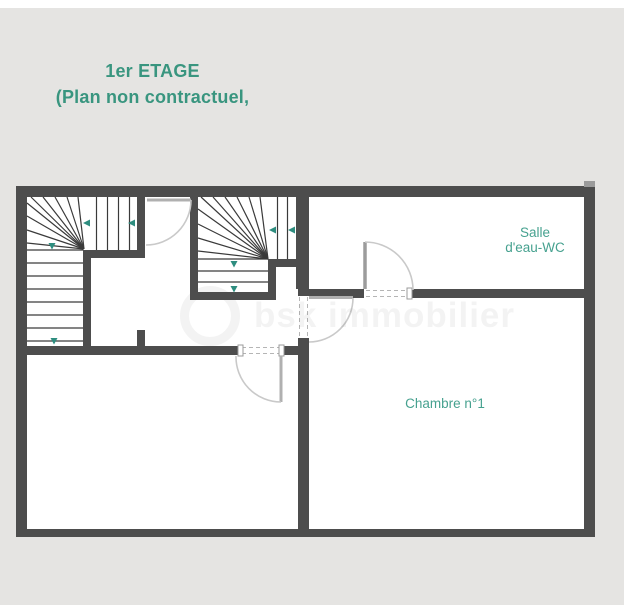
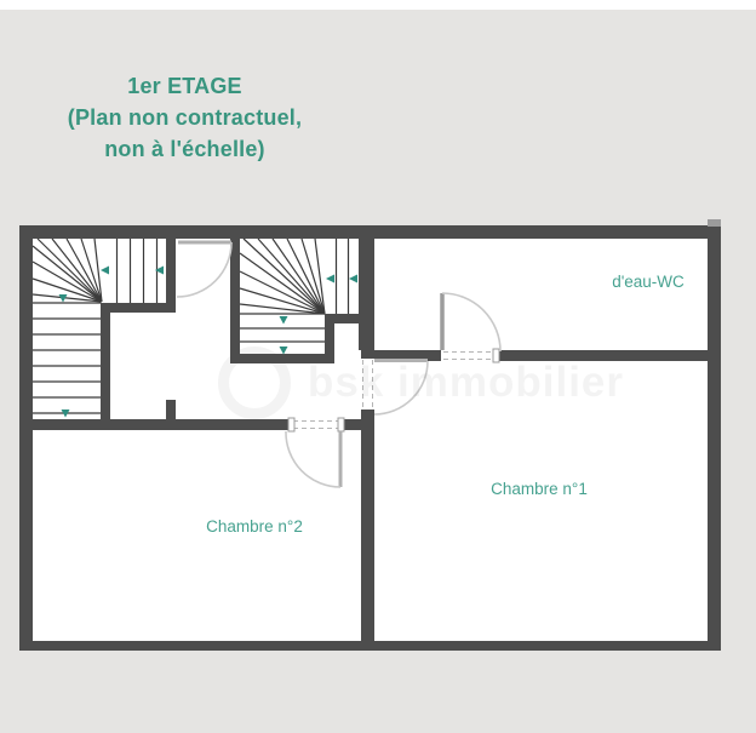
  1er ETAGE
  (Plan non contractuel,
+ non à l'échelle)
  bsk immobilier
- Salle
  d'eau-WC
  Chambre n°1
+ Chambre n°2
